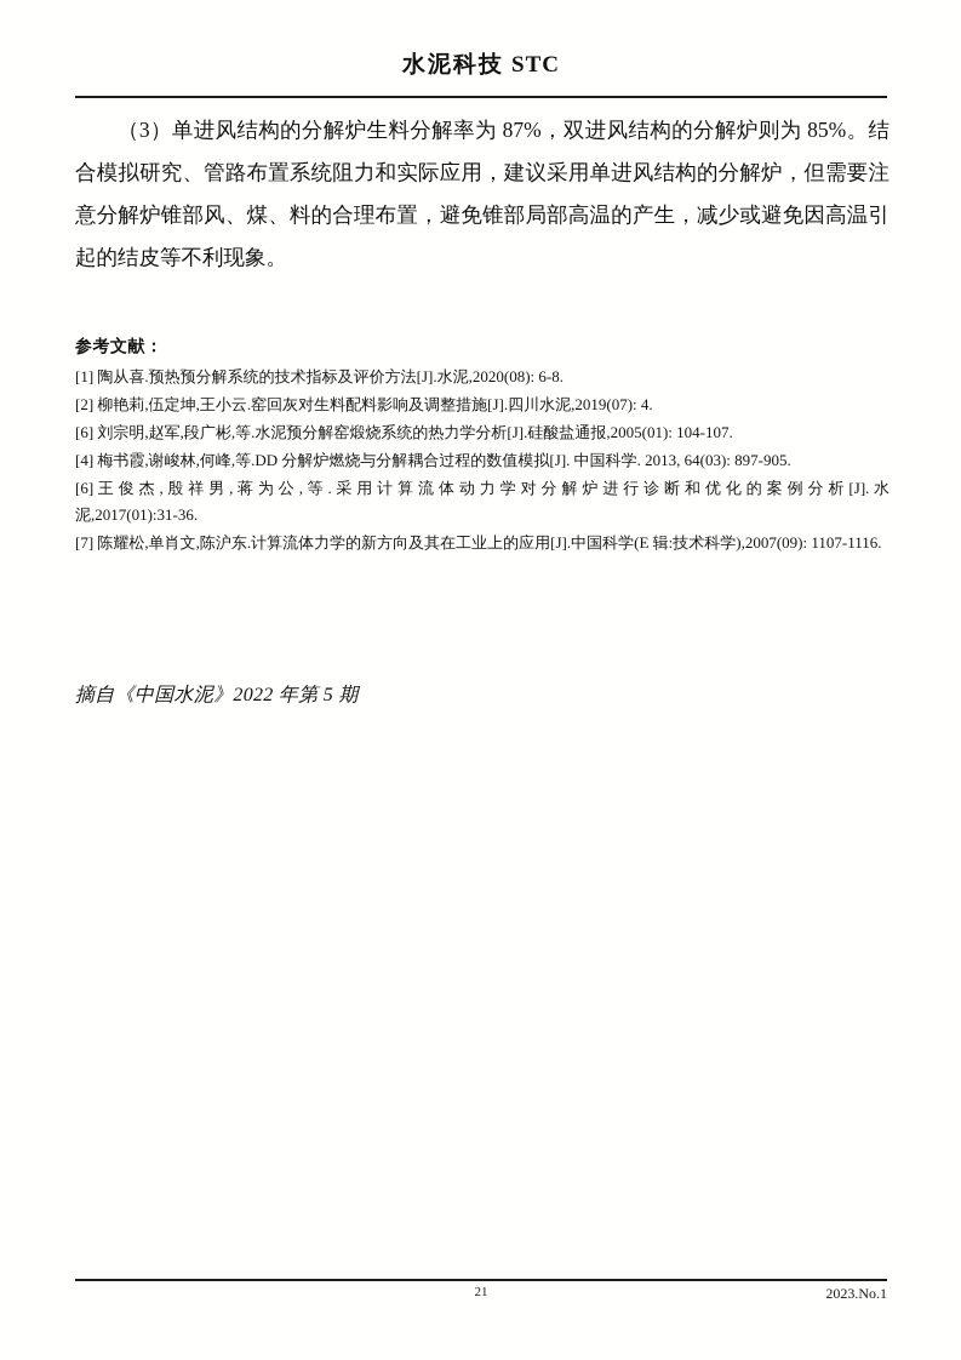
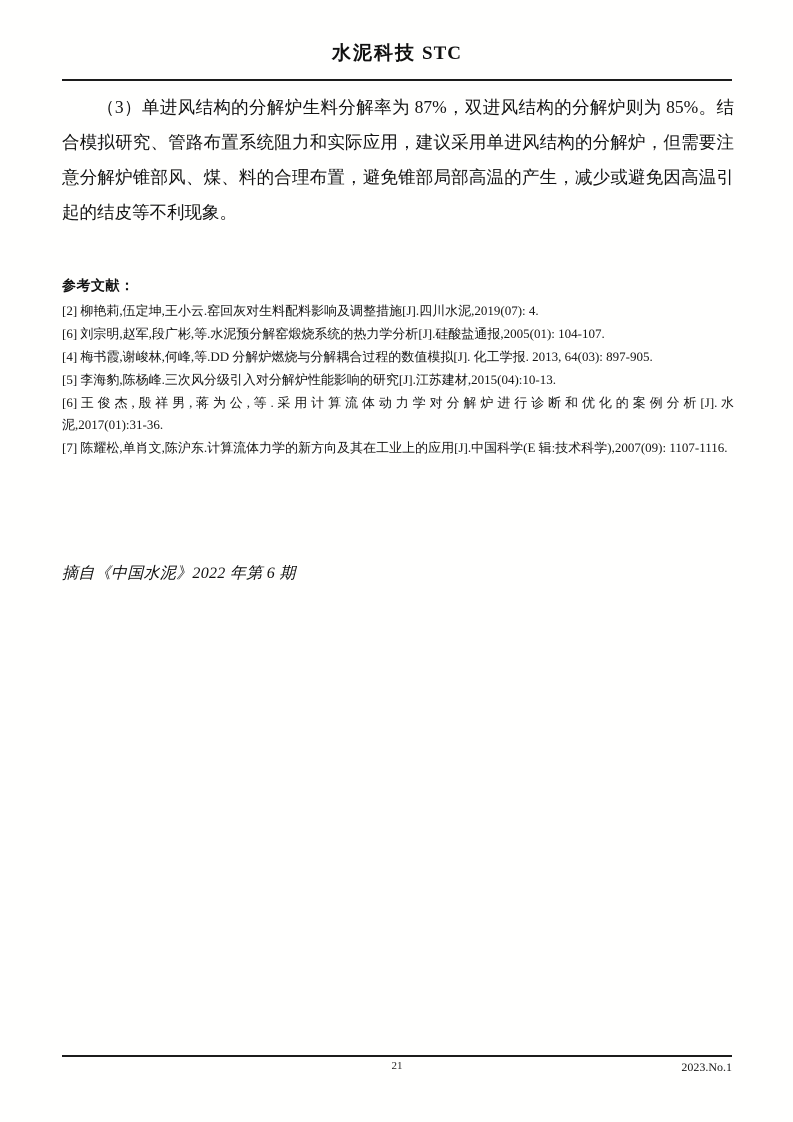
  水泥科技 STC
  （3）单进风结构的分解炉生料分解率为 87%，双进风结构的分解炉则为 85%。结合模拟研究、管路布置系统阻力和实际应用，建议采用单进风结构的分解炉，但需要注意分解炉锥部风、煤、料的合理布置，避免锥部局部高温的产生，减少或避免因高温引起的结皮等不利现象。
  参考文献：
- [1] 陶从喜.预热预分解系统的技术指标及评价方法[J].水泥,2020(08): 6-8.
  [2] 柳艳莉,伍定坤,王小云.窑回灰对生料配料影响及调整措施[J].四川水泥,2019(07): 4.
  [6] 刘宗明,赵军,段广彬,等.水泥预分解窑煅烧系统的热力学分析[J].硅酸盐通报,2005(01): 104-107.
- [4] 梅书霞,谢峻林,何峰,等.DD 分解炉燃烧与分解耦合过程的数值模拟[J]. 中国科学. 2013, 64(03): 897-905.
+ [4] 梅书霞,谢峻林,何峰,等.DD 分解炉燃烧与分解耦合过程的数值模拟[J]. 化工学报. 2013, 64(03): 897-905.
+ [5] 李海豹,陈杨峰.三次风分级引入对分解炉性能影响的研究[J].江苏建材,2015(04):10-13.
  [6] 王 俊 杰 , 殷 祥 男 , 蒋 为 公 , 等 . 采 用 计 算 流 体 动 力 学 对 分 解 炉 进 行 诊 断 和 优 化 的 案 例 分 析 [J]. 水泥,2017(01):31-36.
  [7] 陈耀松,单肖文,陈沪东.计算流体力学的新方向及其在工业上的应用[J].中国科学(E 辑:技术科学),2007(09): 1107-1116.
- 摘自《中国水泥》2022 年第 5 期
+ 摘自《中国水泥》2022 年第 6 期
  21
  2023.No.1
